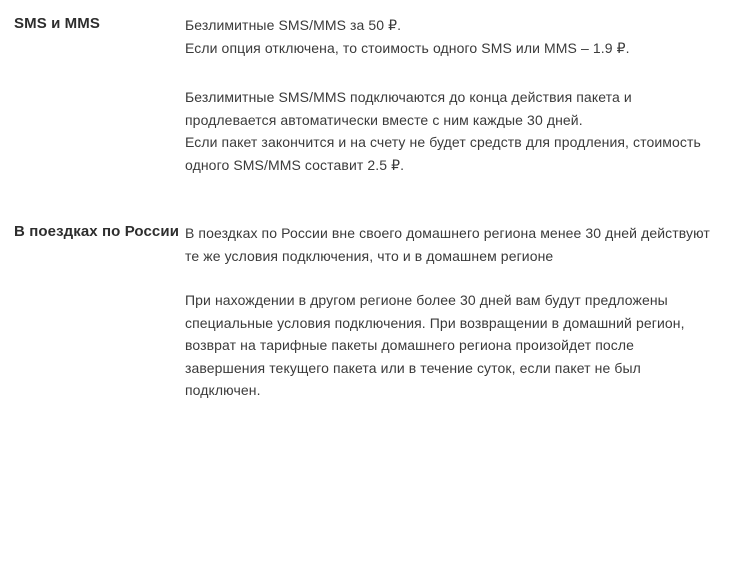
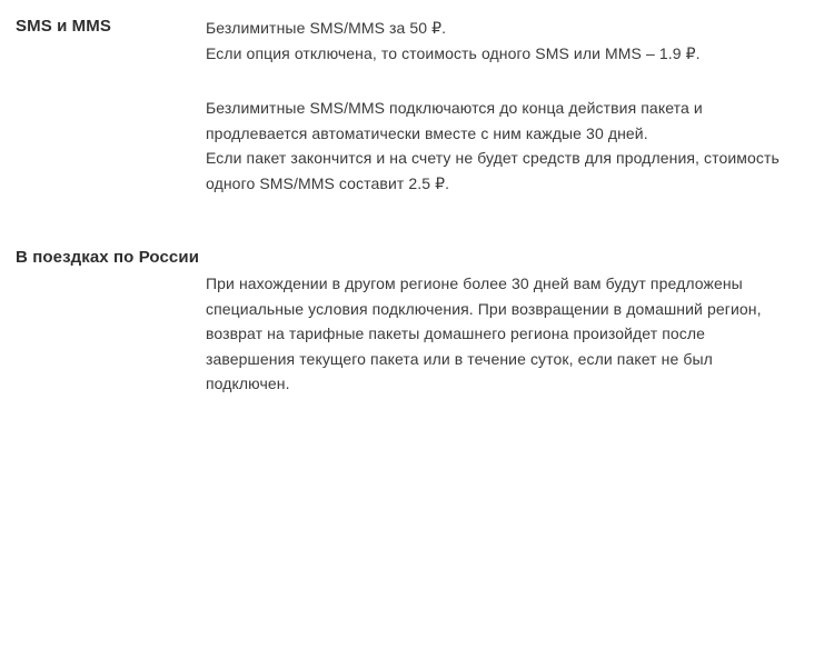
  SMS и MMS
  Безлимитные SMS/MMS за 50 ₽.
  Если опция отключена, то стоимость одного SMS или MMS – 1.9 ₽.
  Безлимитные SMS/MMS подключаются до конца действия пакета и
  продлевается автоматически вместе с ним каждые 30 дней.
  Если пакет закончится и на счету не будет средств для продления, стоимость
  одного SMS/MMS составит 2.5 ₽.
  В поездках по России
- В поездках по России вне своего домашнего региона менее 30 дней действуют
- те же условия подключения, что и в домашнем регионе
  При нахождении в другом регионе более 30 дней вам будут предложены
  специальные условия подключения. При возвращении в домашний регион,
  возврат на тарифные пакеты домашнего региона произойдет после
  завершения текущего пакета или в течение суток, если пакет не был
  подключен.
